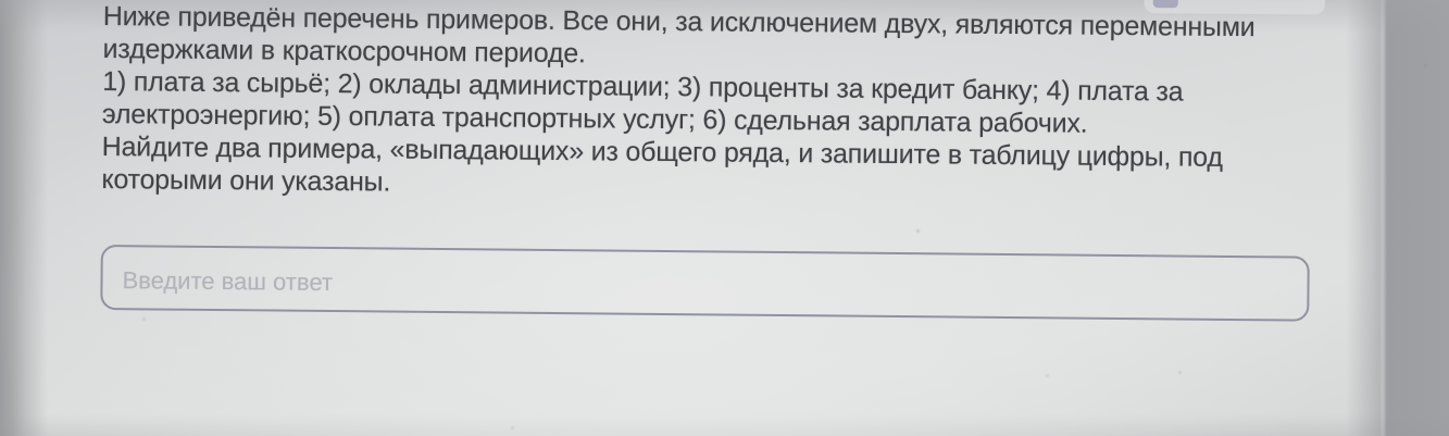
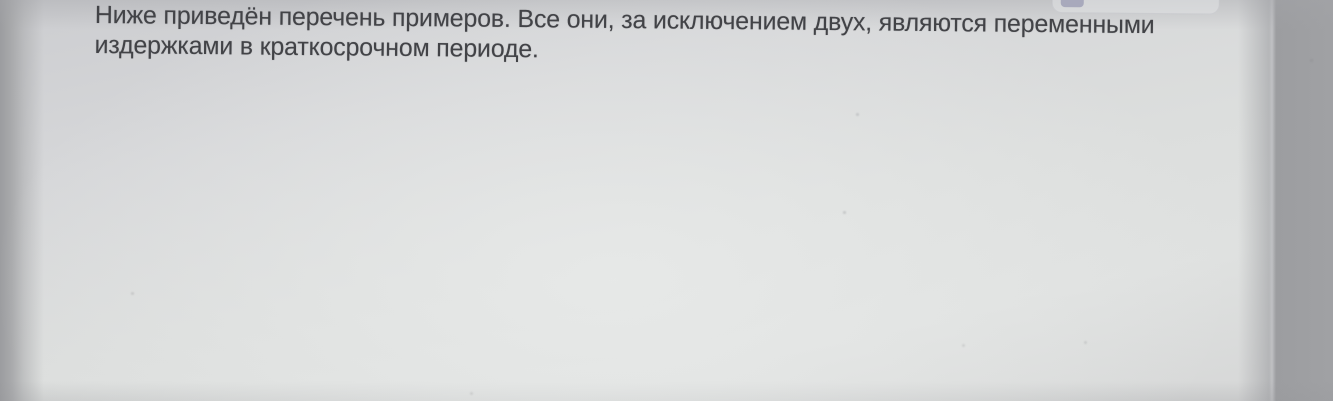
  Ниже приведён перечень примеров. Все они, за исключением двух, являются переменными
  издержками в краткосрочном периоде.
- 1) плата за сырьё; 2) оклады администрации; 3) проценты за кредит банку; 4) плата за
- электроэнергию; 5) оплата транспортных услуг; 6) сдельная зарплата рабочих.
- Найдите два примера, «выпадающих» из общего ряда, и запишите в таблицу цифры, под
- которыми они указаны.
- Введите ваш ответ
